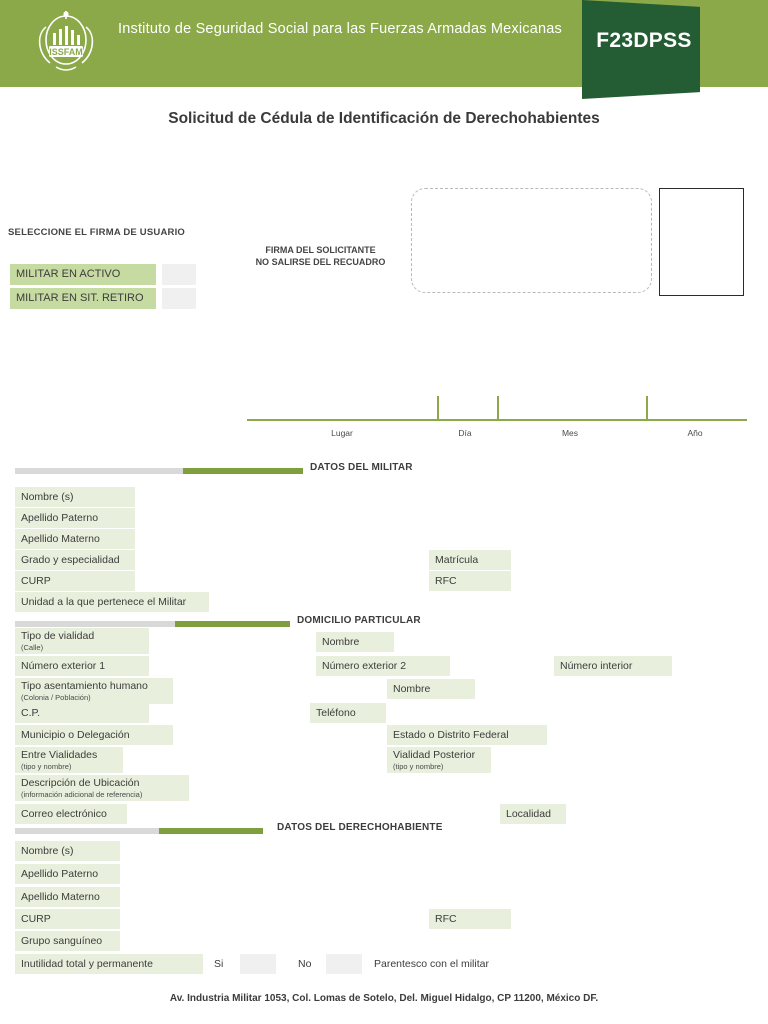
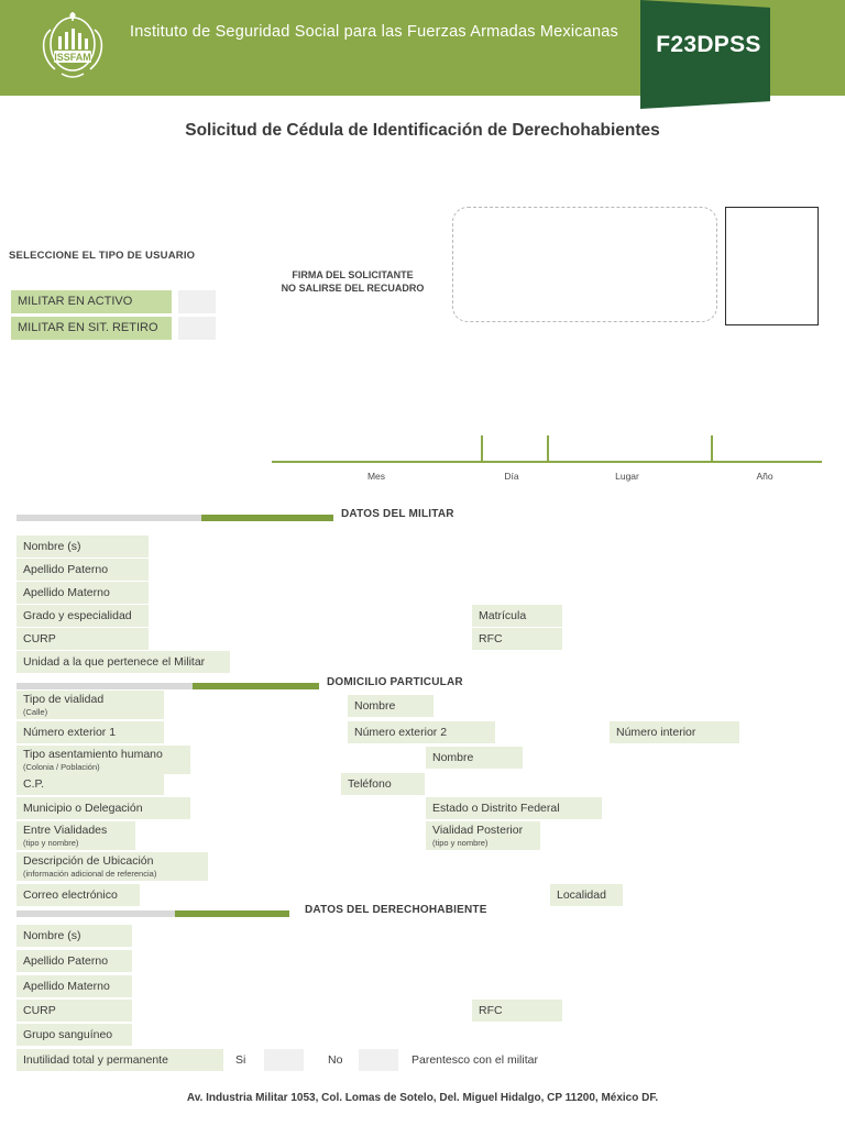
  ISSFAM
  Instituto de Seguridad Social para las Fuerzas Armadas Mexicanas
  F23DPSS
  Solicitud de Cédula de Identificación de Derechohabientes
- SELECCIONE EL FIRMA DE USUARIO
+ SELECCIONE EL TIPO DE USUARIO
  MILITAR EN ACTIVO
  MILITAR EN SIT. RETIRO
  FIRMA DEL SOLICITANTE
  NO SALIRSE DEL RECUADRO
- Lugar
+ Mes
  Día
- Mes
+ Lugar
  Año
  DATOS DEL MILITAR
  Nombre (s)
  Apellido Paterno
  Apellido Materno
  Grado y especialidad
  CURP
  Unidad a la que pertenece el Militar
  Matrícula
  RFC
  DOMICILIO PARTICULAR
  Tipo de vialidad
  (Calle)
  Nombre
  Número exterior 1
  Número exterior 2
  Número interior
  Tipo asentamiento humano
  (Colonia / Población)
  Nombre
  C.P.
  Teléfono
  Municipio o Delegación
  Estado o Distrito Federal
  Entre Vialidades
  (tipo y nombre)
  Vialidad Posterior
  (tipo y nombre)
  Descripción de Ubicación
  (información adicional de referencia)
  Correo electrónico
  Localidad
  DATOS DEL DERECHOHABIENTE
  Nombre (s)
  Apellido Paterno
  Apellido Materno
  CURP
  RFC
  Grupo sanguíneo
  Inutilidad total y permanente
  Si
  No
  Parentesco con el militar
  Av. Industria Militar 1053, Col. Lomas de Sotelo, Del. Miguel Hidalgo, CP 11200, México DF.
